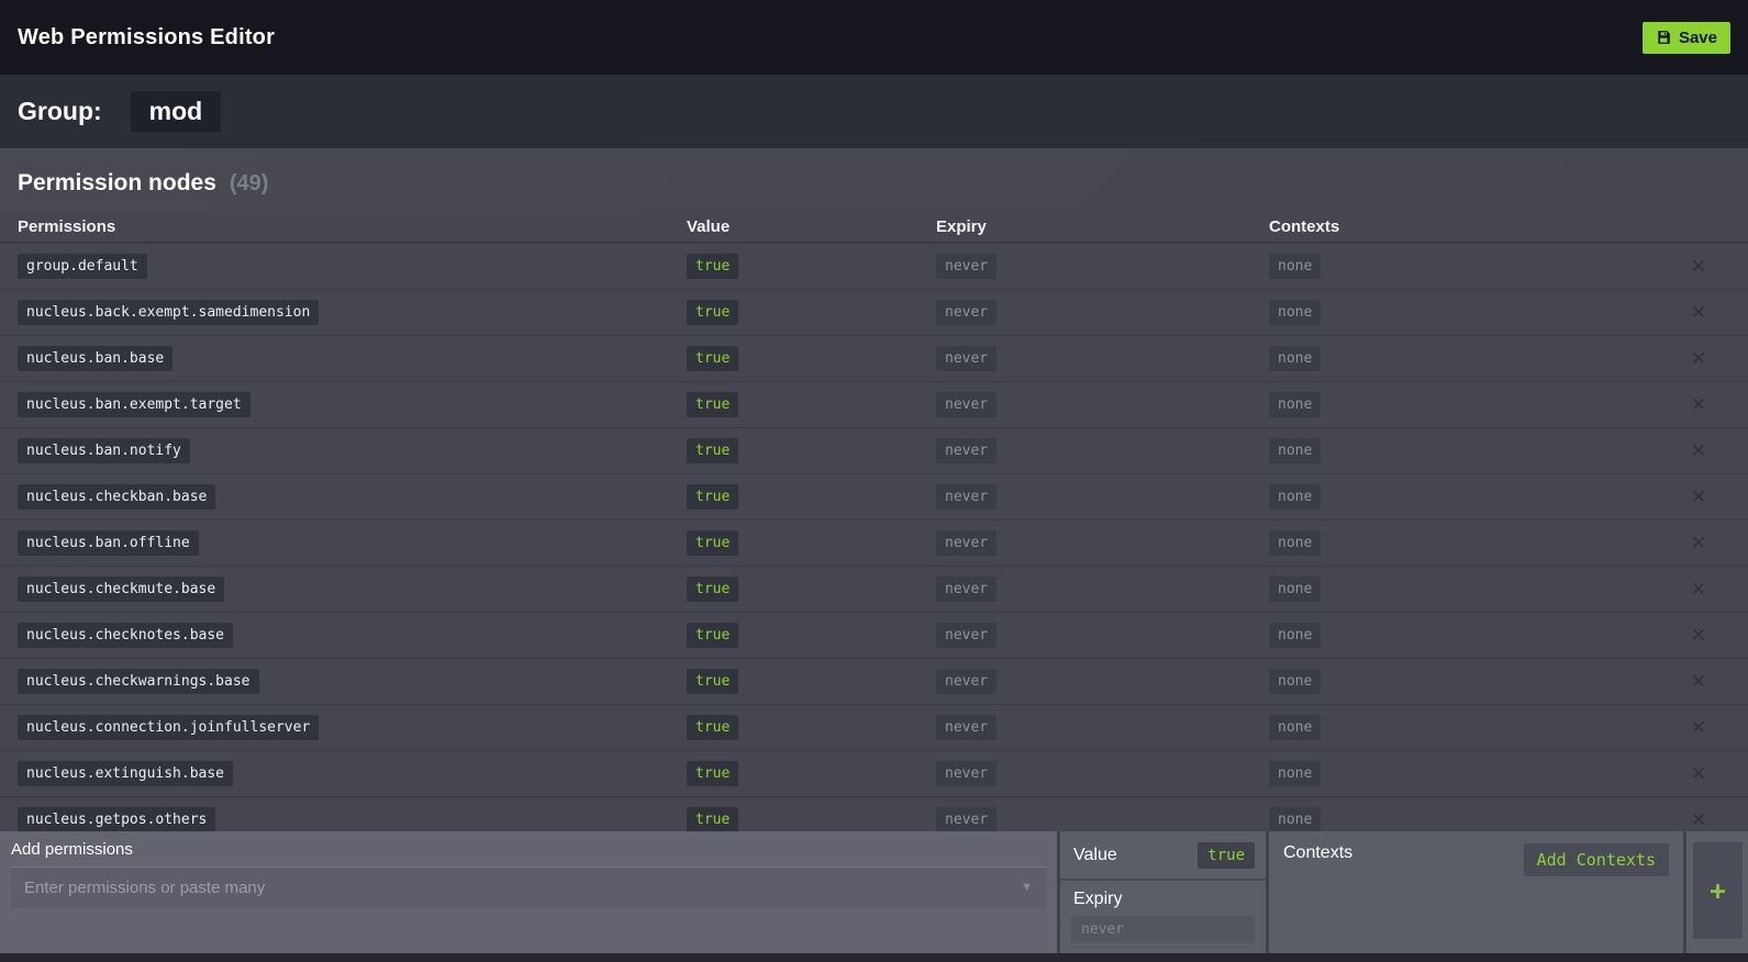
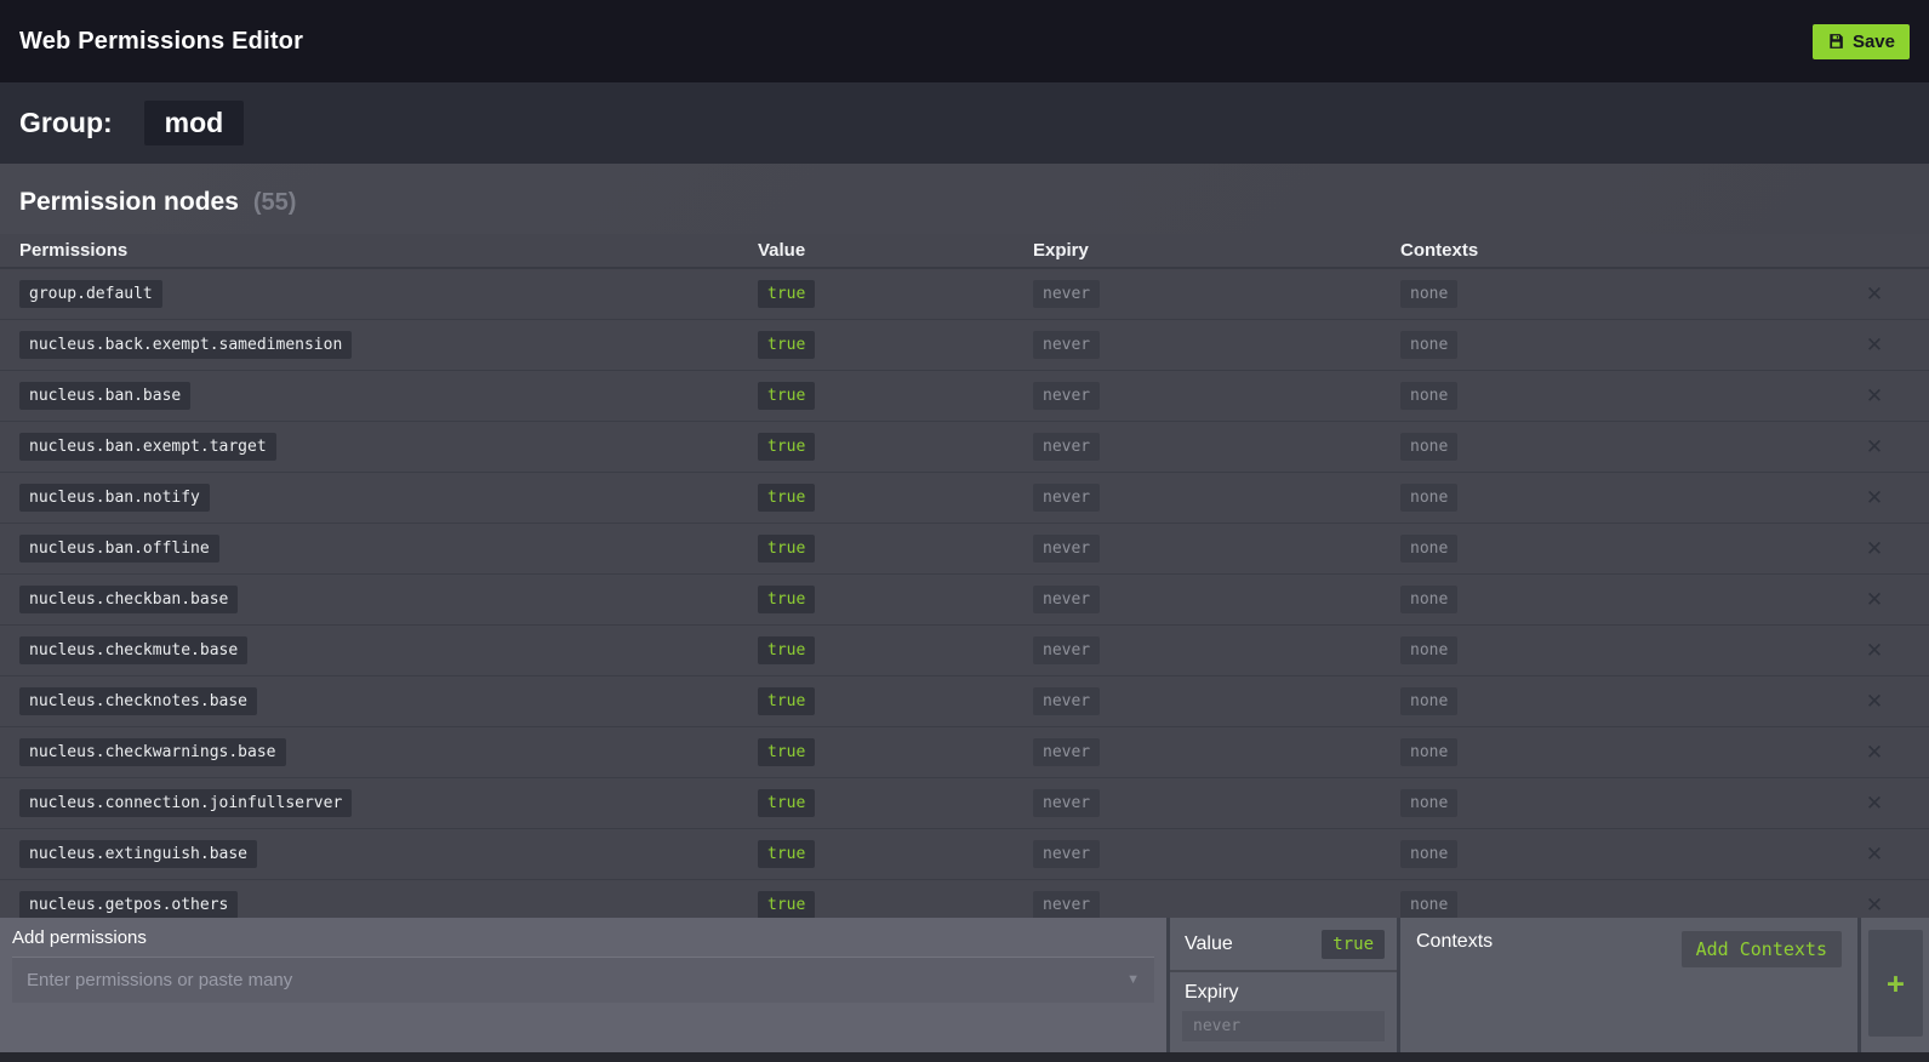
  Web Permissions Editor
  Save
  Group:
  mod
  Permission nodes
- (49)
+ (55)
  Permissions
  Value
  Expiry
  Contexts
  group.default
  true
  never
  none
  nucleus.back.exempt.samedimension
  true
  never
  none
  nucleus.ban.base
  true
  never
  none
  nucleus.ban.exempt.target
  true
  never
  none
  nucleus.ban.notify
  true
  never
  none
- nucleus.checkban.base
+ nucleus.ban.offline
  true
  never
  none
- nucleus.ban.offline
+ nucleus.checkban.base
  true
  never
  none
  nucleus.checkmute.base
  true
  never
  none
  nucleus.checknotes.base
  true
  never
  none
  nucleus.checkwarnings.base
  true
  never
  none
  nucleus.connection.joinfullserver
  true
  never
  none
  nucleus.extinguish.base
  true
  never
  none
  nucleus.getpos.others
  true
  never
  none
  Add permissions
  Enter permissions or paste many
  ▼
  Value
  true
  Expiry
  never
  Contexts
  Add Contexts
  +
